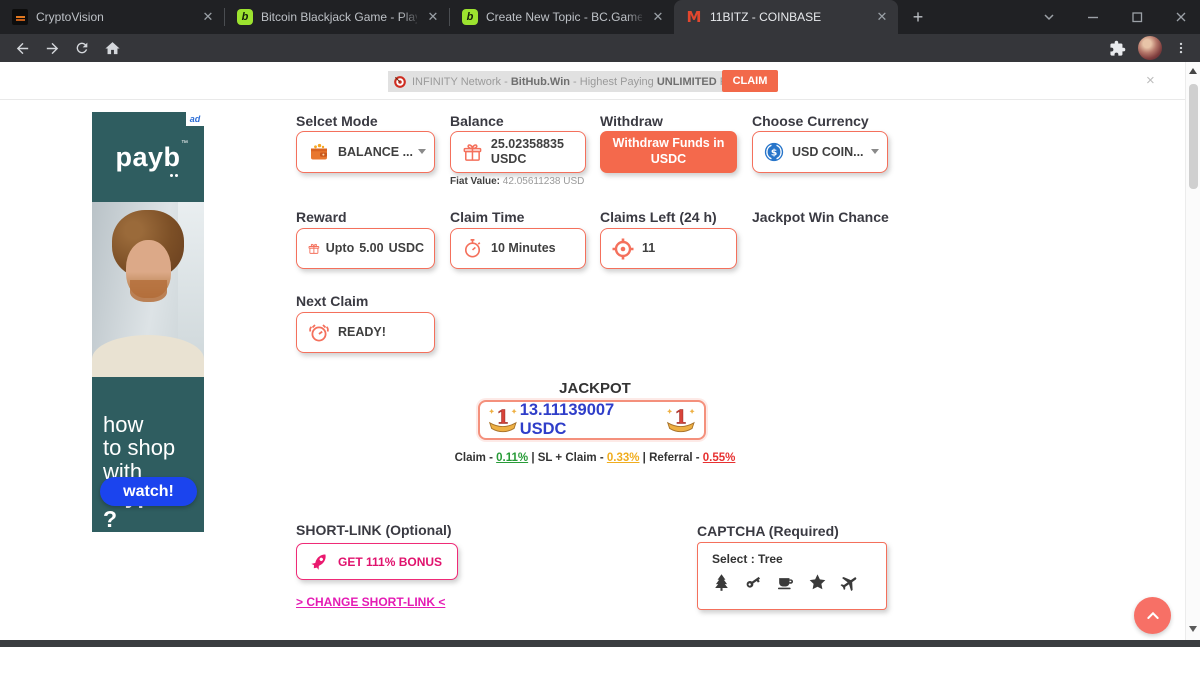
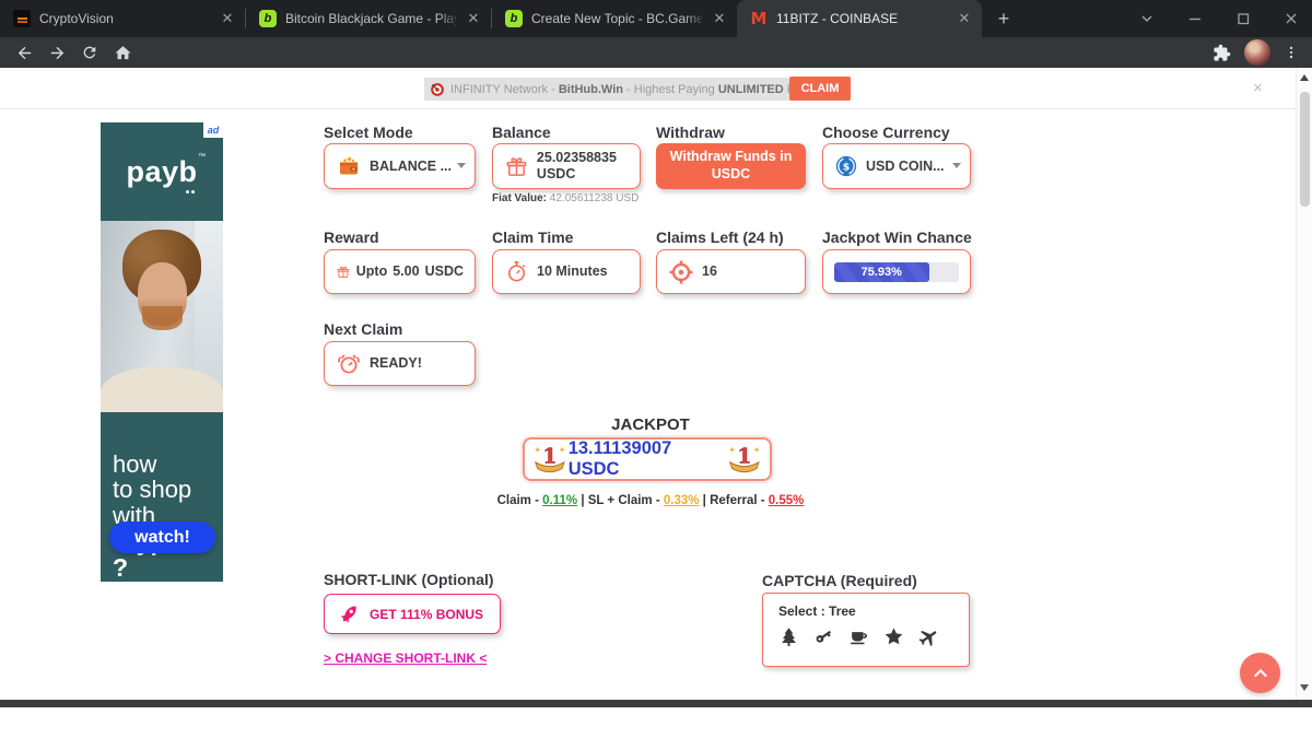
  CryptoVision
  ✕
  b
  Bitcoin Blackjack Game -
  ✕
  b
  Create New Topic - BC.Ga
  ✕
  M
  11BITZ - COINBASE
  ✕
  +
  INFINITY Network - BitHub.Win - Highest Paying UNLIMITED
  CLAIM
  ×
  ad
  payb
  how
  to shop
  with
  ?
  watch!
  Selcet Mode
  BALANCE ...
  Balance
  25.02358835 USDC
  Fiat Value: 42.05611238 USD
  Withdraw
  Withdraw Funds in USDC
  Choose Currency
  $
  USD COIN...
  Reward
  Upto
  5.00
  USDC
  Claim Time
  10 Minutes
  Claims Left (24 h)
- 11
+ 16
  Jackpot Win Chance
+ 75.93%
  Next Claim
  READY!
  JACKPOT
  1
  13.11139007 USDC
  1
  Claim - 0.11% | SL + Claim - 0.33% | Referral - 0.55%
  SHORT-LINK (Optional)
  GET 111% BONUS
  > CHANGE SHORT-LINK <
  CAPTCHA (Required)
  Select : Tree
